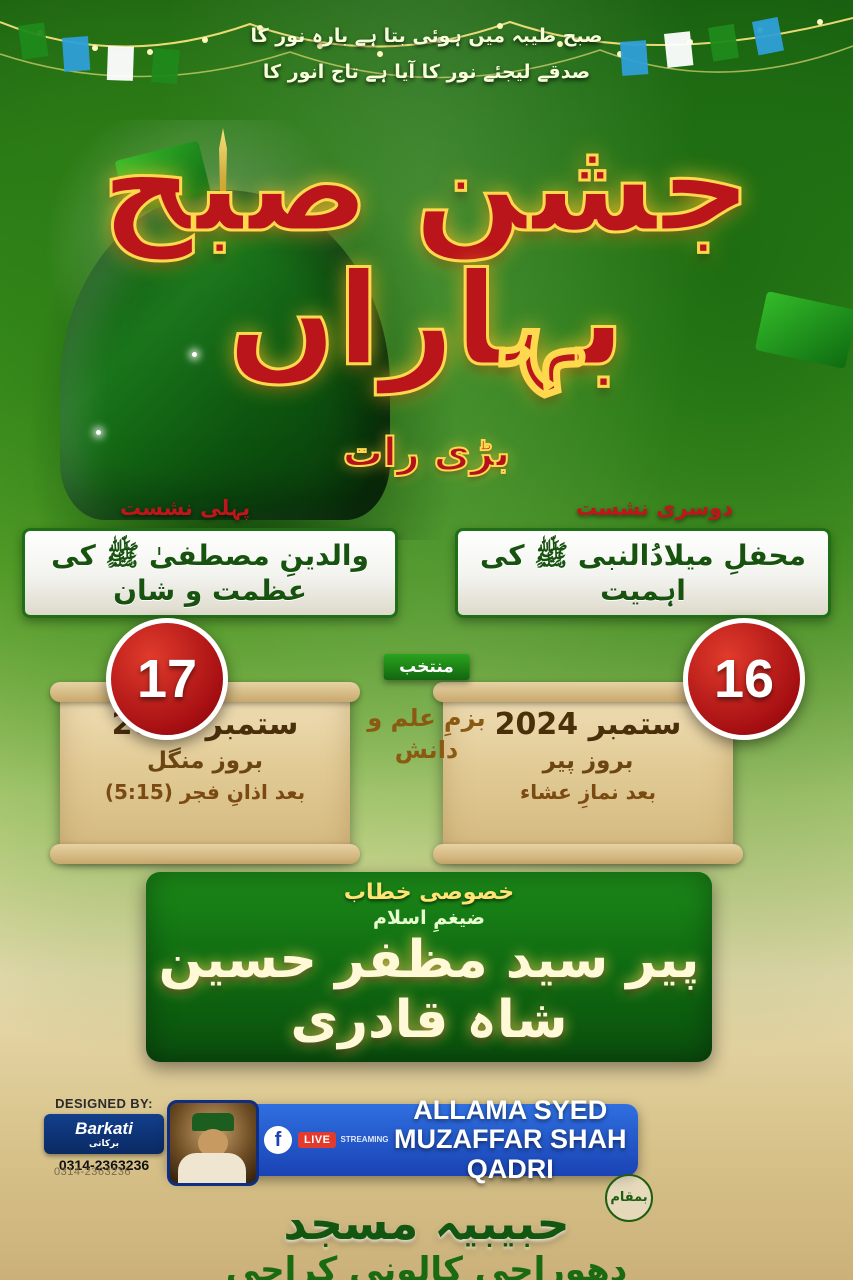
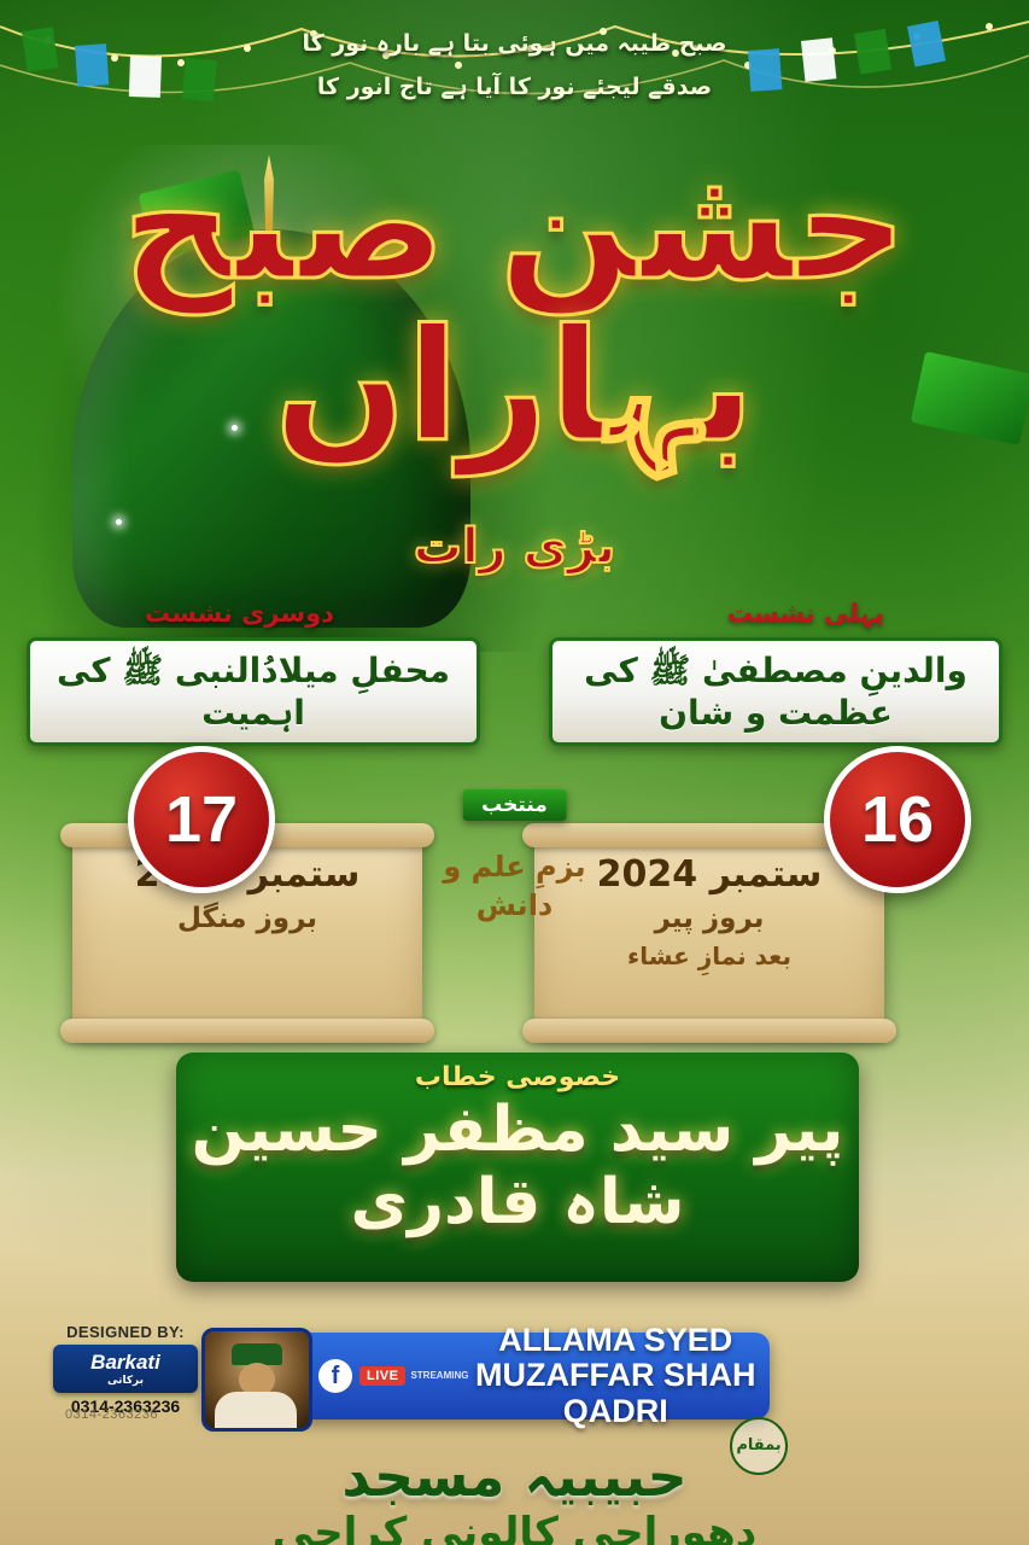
  صبح طیبہ میں ہوئی بتا ہے بارہ نور کا
  صدقے لیجئے نور کا آیا ہے تاج انور کا
  جشن صبح بہاراں
  بڑی رات
- دوسری نشست
+ پہلی نشست
- محفلِ میلادُالنبی ﷺ کی اہمیت
+ والدینِ مصطفیٰ ﷺ کی عظمت و شان
- پہلی نشست
+ دوسری نشست
- والدینِ مصطفیٰ ﷺ کی عظمت و شان
+ محفلِ میلادُالنبی ﷺ کی اہمیت
  ستمبر 2024
  بروز پیر
  بعد نمازِ عشاء
  16
  بروز منگل
- بعد اذانِ فجر (5:15)
  17
  منتخب
  بزمِ علم و دانش
  خصوصی خطاب
- ضیغمِ اسلام
  پیر سید مظفر حسین شاہ قادری
  DESIGNED BY:
  Barkati
  برکاتی
  0314-2363236
  0314-2363236
  f
  LIVE
  STREAMING
  ALLAMA SYED
  MUZAFFAR SHAH QADRI
  بمقام
  حبیبیہ مسجد
  دھوراجی کالونی کراچی
